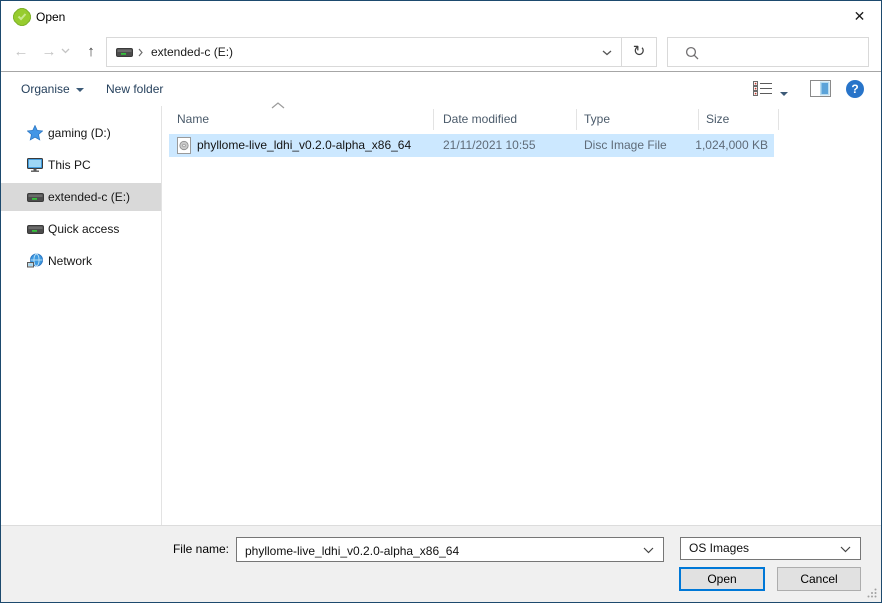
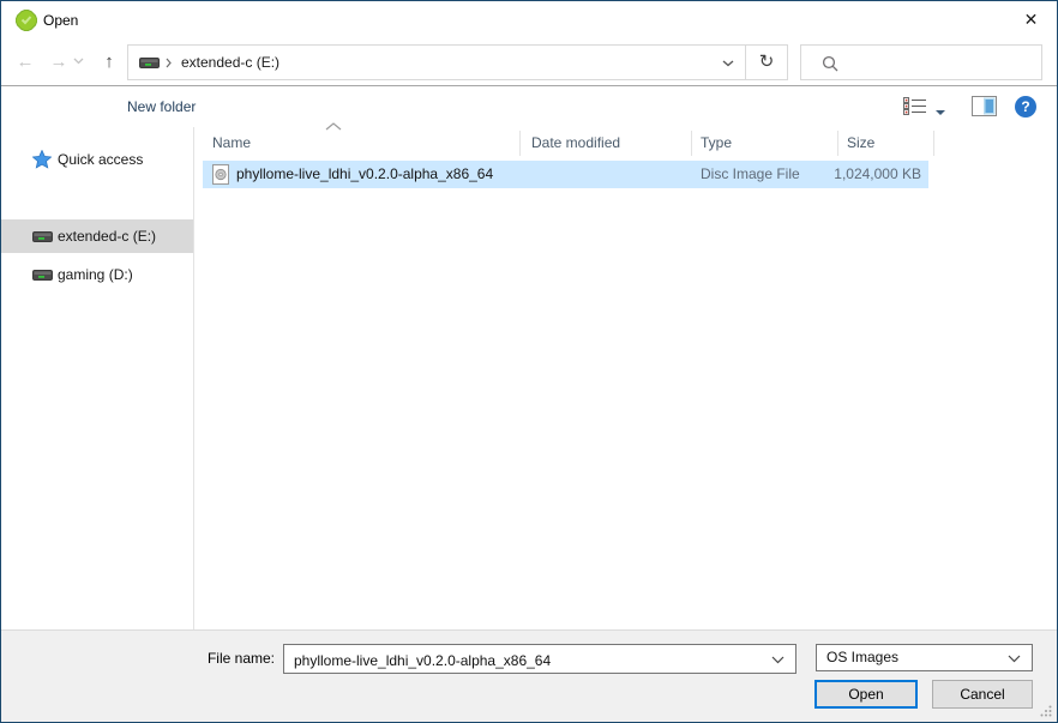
  Open
  ✕
  ←
  →
  ↑
  extended-c (E:)
  ↻
- Organise
  New folder
  ?
- gaming (D:)
+ Quick access
- This PC
  extended-c (E:)
- Quick access
+ gaming (D:)
- Network
  Name
  Date modified
  Type
  Size
  phyllome-live_ldhi_v0.2.0-alpha_x86_64
- 21/11/2021 10:55
  Disc Image File
  1,024,000 KB
  File name:
  phyllome-live_ldhi_v0.2.0-alpha_x86_64
  OS Images
  Open
  Cancel
